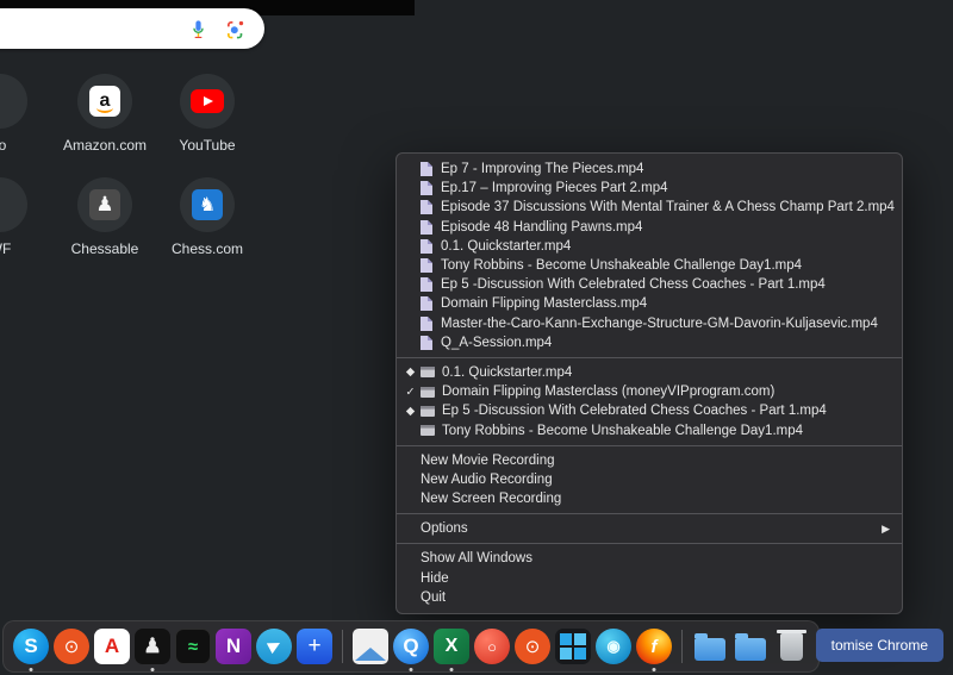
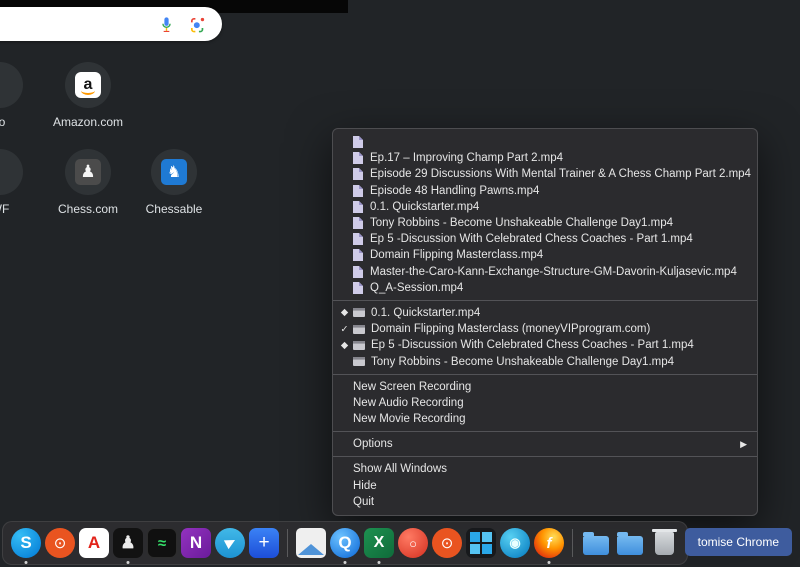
  a
  Amazon.com
- YouTube
  ♟
- Chessable
+ Chess.com
  ♞
- Chess.com
+ Chessable
- Ep 7 - Improving The Pieces.mp4
- Ep.17 – Improving Pieces Part 2.mp4
+ Ep.17 – Improving Champ Part 2.mp4
- Episode 37 Discussions With Mental Trainer & A Chess Champ Part 2.mp4
+ Episode 29 Discussions With Mental Trainer & A Chess Champ Part 2.mp4
  Episode 48 Handling Pawns.mp4
  0.1. Quickstarter.mp4
  Tony Robbins - Become Unshakeable Challenge Day1.mp4
  Ep 5 -Discussion With Celebrated Chess Coaches - Part 1.mp4
  Domain Flipping Masterclass.mp4
  Master-the-Caro-Kann-Exchange-Structure-GM-Davorin-Kuljasevic.mp4
  Q_A-Session.mp4
  ◆
  0.1. Quickstarter.mp4
  ✓
  Domain Flipping Masterclass (moneyVIPprogram.com)
  ◆
  Ep 5 -Discussion With Celebrated Chess Coaches - Part 1.mp4
  Tony Robbins - Become Unshakeable Challenge Day1.mp4
- New Movie Recording
+ New Screen Recording
  New Audio Recording
- New Screen Recording
+ New Movie Recording
  Options
  ▶
  Show All Windows
  Hide
  Quit
  S
  ⊙
  A
  ♟
  ≈
  N
  +
  Q
  X
  ○
  ⊙
  ◉
  f
  tomise Chrome
